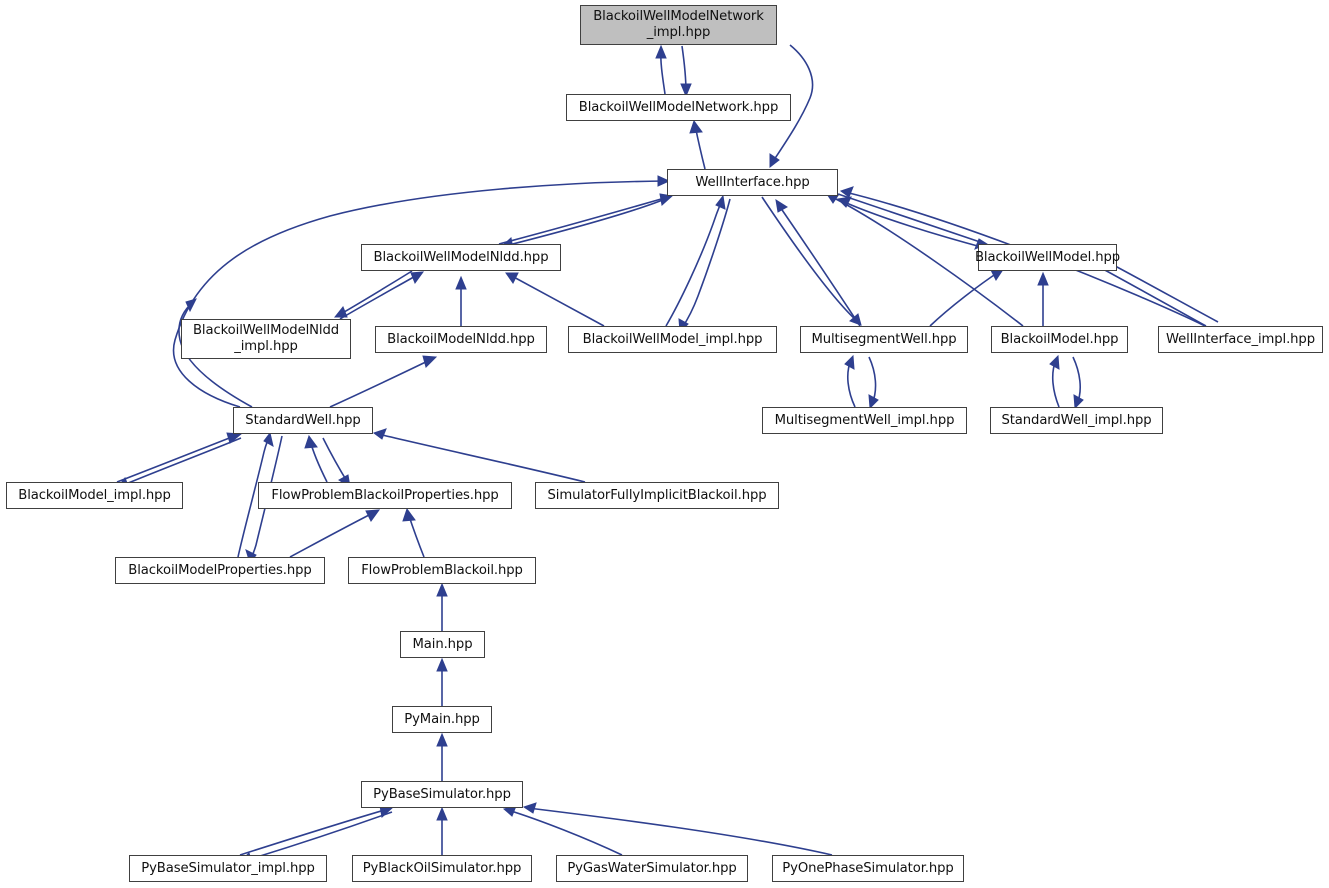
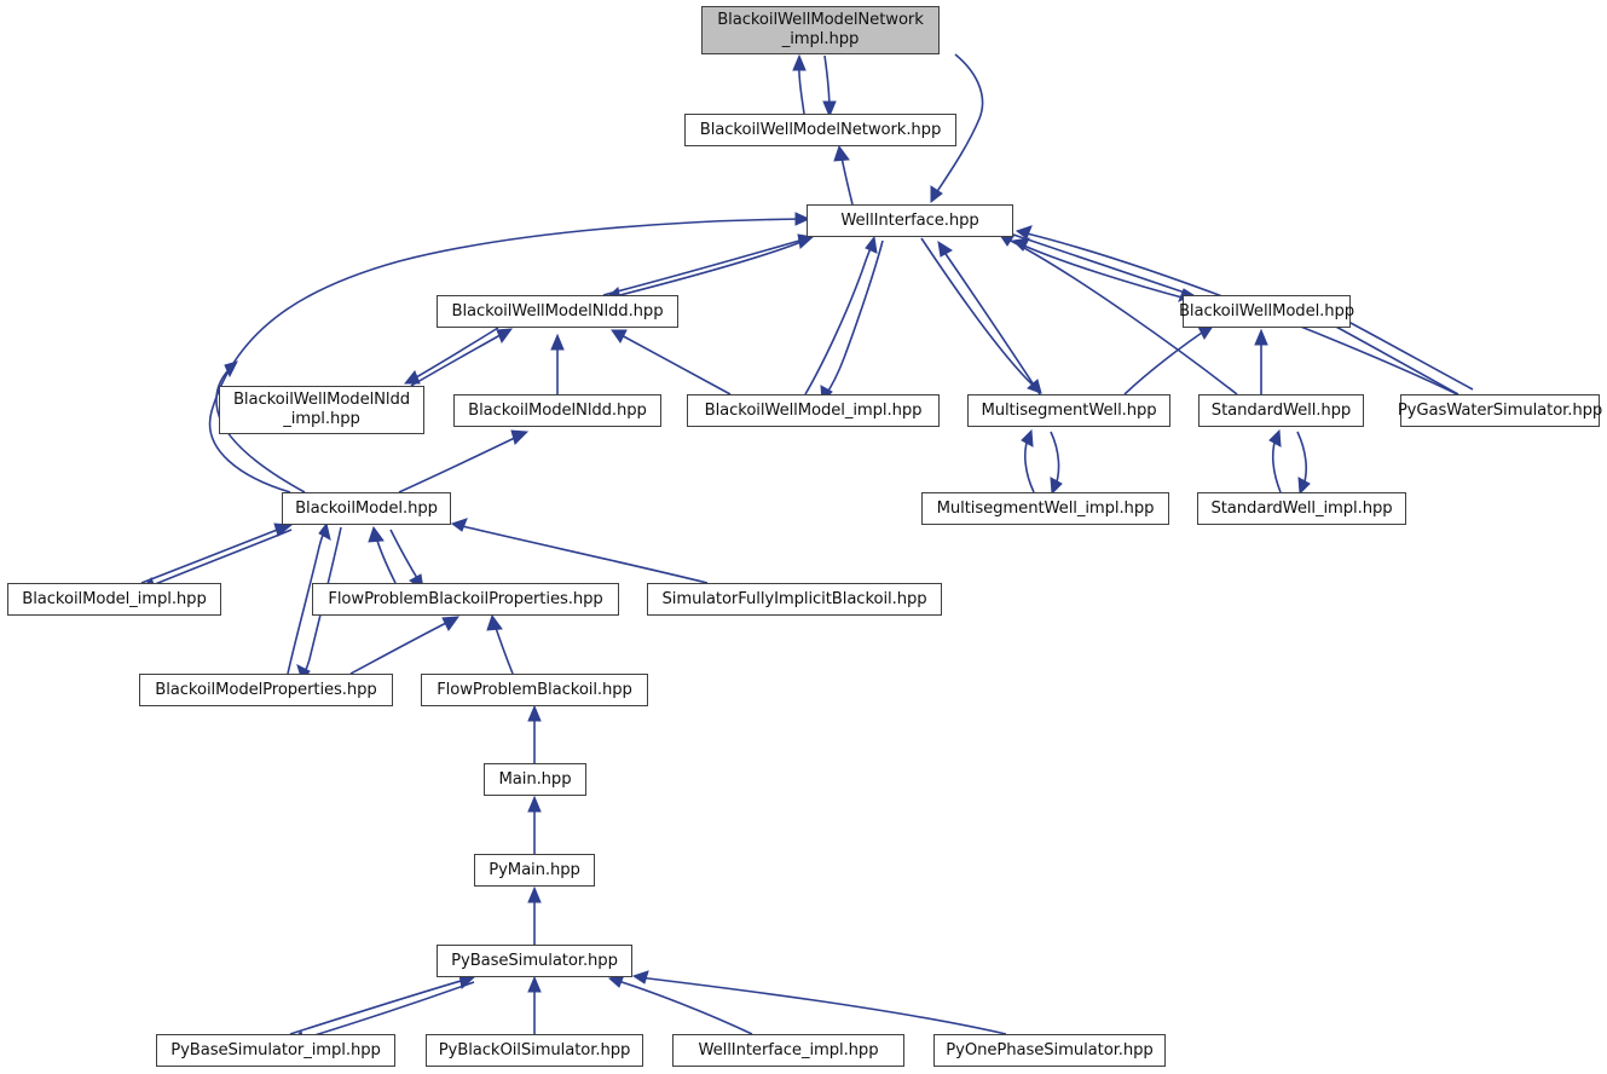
  BlackoilWellModelNetwork
  _impl.hpp
  BlackoilWellModelNetwork.hpp
  WellInterface.hpp
  BlackoilWellModelNldd.hpp
  BlackoilWellModel.hpp
  BlackoilWellModelNldd
  _impl.hpp
  BlackoilModelNldd.hpp
  BlackoilWellModel_impl.hpp
  MultisegmentWell.hpp
- BlackoilModel.hpp
+ StandardWell.hpp
- WellInterface_impl.hpp
+ PyGasWaterSimulator.hpp
- StandardWell.hpp
+ BlackoilModel.hpp
  MultisegmentWell_impl.hpp
  StandardWell_impl.hpp
  BlackoilModel_impl.hpp
  FlowProblemBlackoilProperties.hpp
  SimulatorFullyImplicitBlackoil.hpp
  BlackoilModelProperties.hpp
  FlowProblemBlackoil.hpp
  Main.hpp
  PyMain.hpp
  PyBaseSimulator.hpp
  PyBaseSimulator_impl.hpp
  PyBlackOilSimulator.hpp
- PyGasWaterSimulator.hpp
+ WellInterface_impl.hpp
  PyOnePhaseSimulator.hpp
